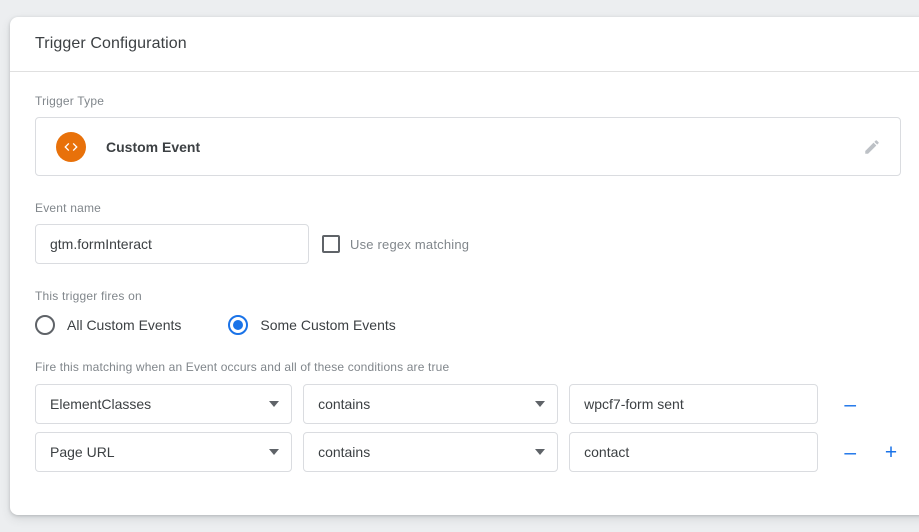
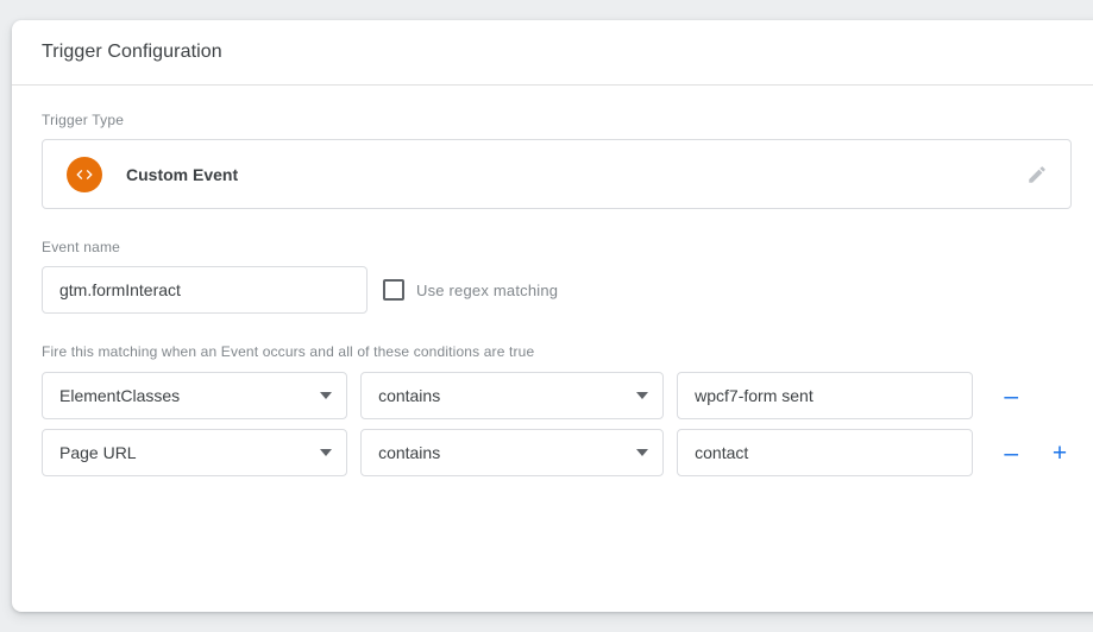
  Trigger Configuration
  Trigger Type
  Custom Event
  Event name
  gtm.formInteract
  Use regex matching
- This trigger fires on
- All Custom Events
- Some Custom Events
  Fire this matching when an Event occurs and all of these conditions are true
  ElementClasses
  contains
  wpcf7-form sent
  –
  Page URL
  contains
  contact
  –
  +
